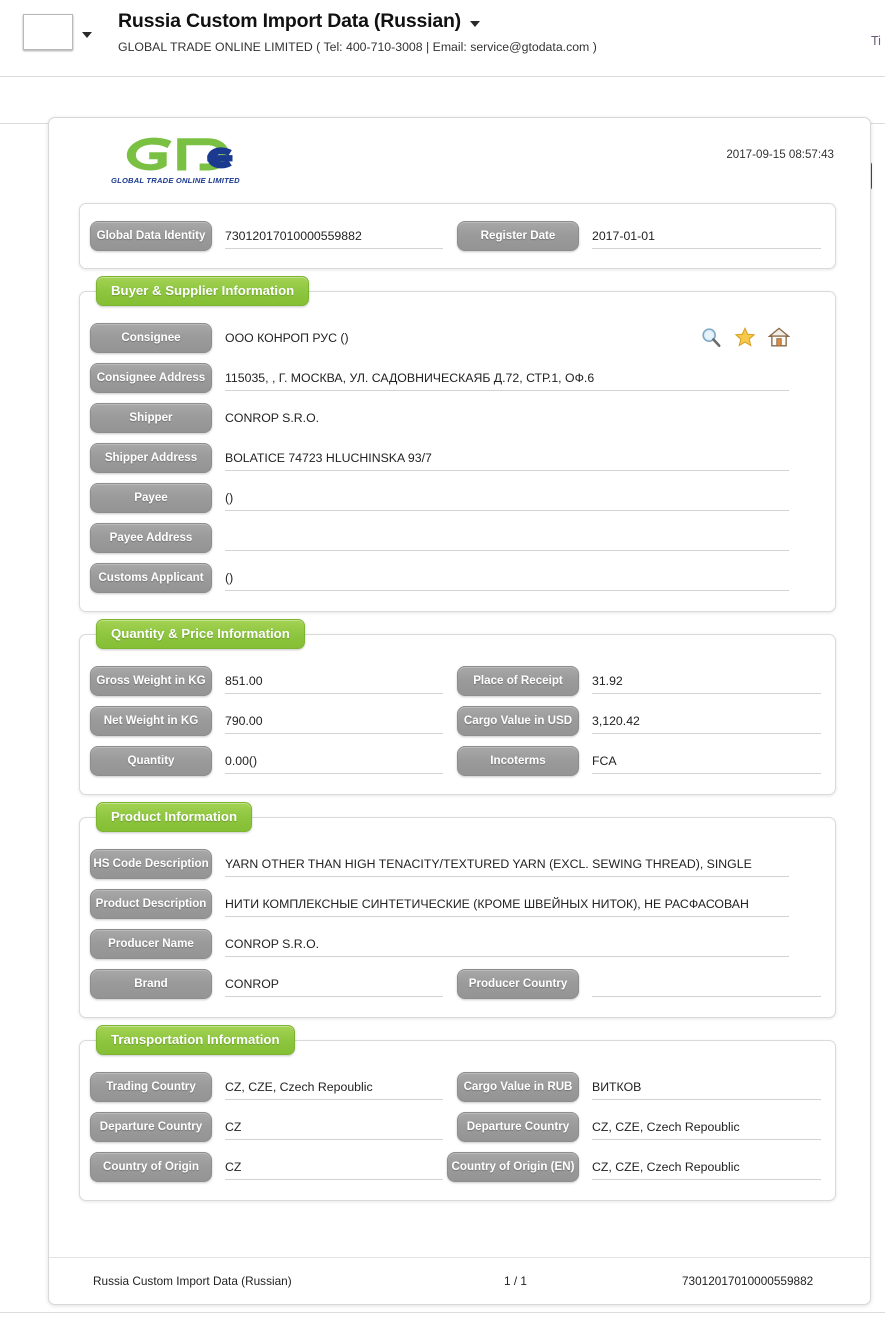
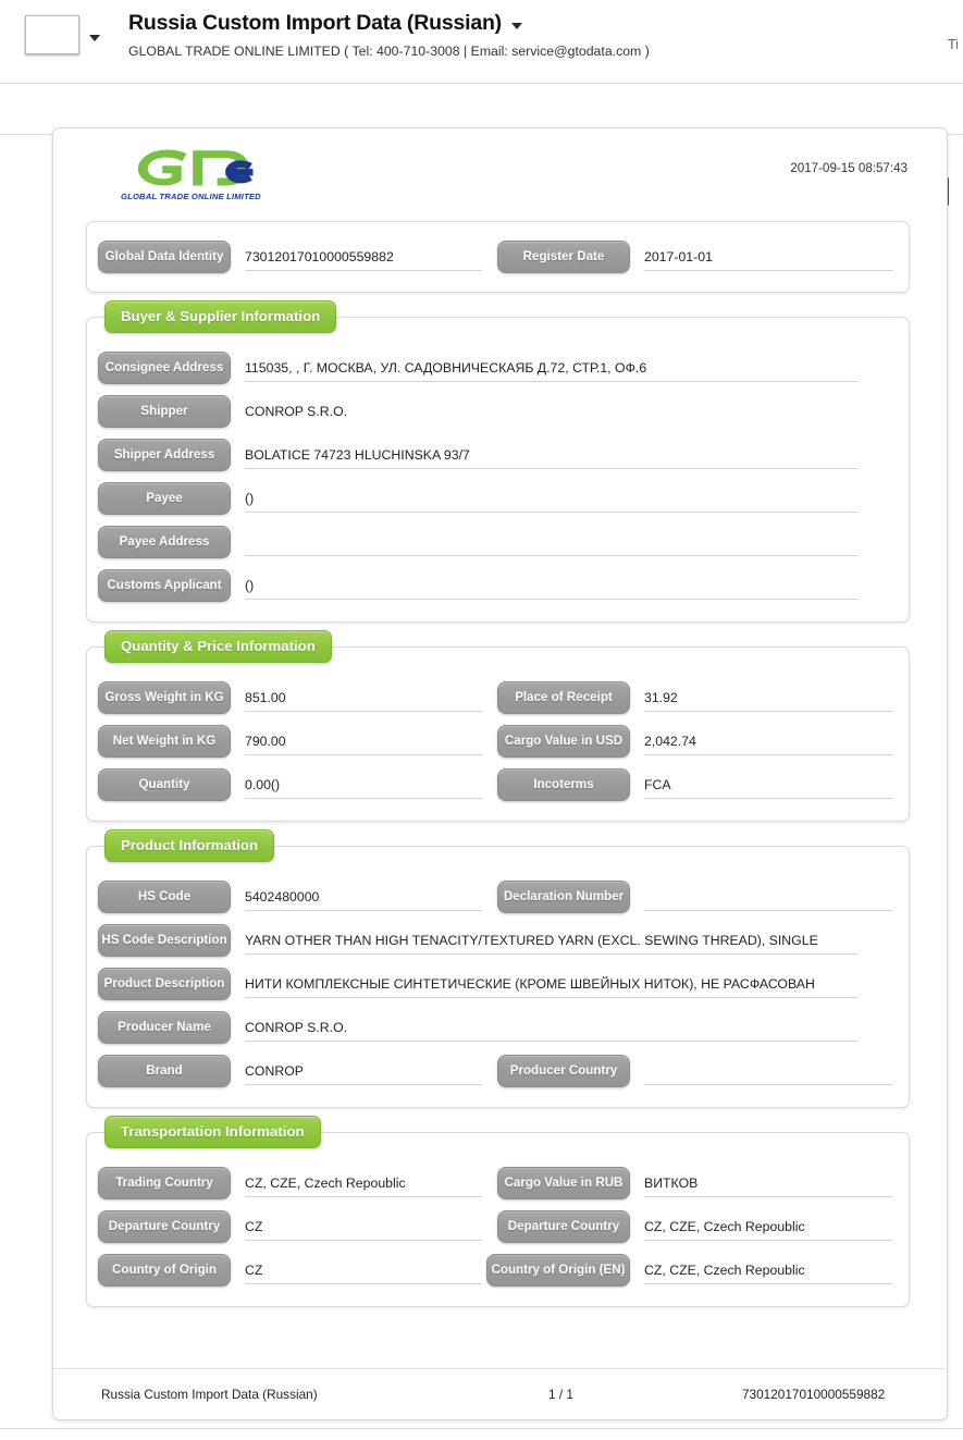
  Russia Custom Import Data (Russian)
  GLOBAL TRADE ONLINE LIMITED ( Tel: 400-710-3008 | Email: service@gtodata.com )
  Ti
  GLOBAL TRADE ONLINE LIMITED
  2017-09-15 08:57:43
  Global Data Identity
  73012017010000559882
  Register Date
  2017-01-01
  Buyer & Supplier Information
- Consignee
- OOO КОНРОП РУС ()
  Consignee Address
  115035, , Г. МОСКВА, УЛ. САДОВНИЧЕСКАЯБ Д.72, СТР.1, ОФ.6
  Shipper
  CONROP S.R.O.
  Shipper Address
  BOLATICE 74723 HLUCHINSKA 93/7
  Payee
  ()
  Payee Address
  Customs Applicant
  ()
  Quantity & Price Information
  Gross Weight in KG
  851.00
  Place of Receipt
  31.92
  Net Weight in KG
  790.00
  Cargo Value in USD
- 3,120.42
+ 2,042.74
  Quantity
  0.00()
  Incoterms
  FCA
  Product Information
+ HS Code
+ 5402480000
+ Declaration Number
  HS Code Description
  YARN OTHER THAN HIGH TENACITY/TEXTURED YARN (EXCL. SEWING THREAD), SINGLE
  Product Description
  НИТИ КОМПЛЕКСНЫЕ СИНТЕТИЧЕСКИЕ (КРОМЕ ШВЕЙНЫХ НИТОК), НЕ РАСФАСОВАН
  Producer Name
  CONROP S.R.O.
  Brand
  CONROP
  Producer Country
  Transportation Information
  Trading Country
  CZ, CZE, Czech Repoublic
  Cargo Value in RUB
  ВИТКОВ
  Departure Country
  CZ
  Departure Country
  CZ, CZE, Czech Repoublic
  Country of Origin
  CZ
  Country of Origin (EN)
  CZ, CZE, Czech Repoublic
  Russia Custom Import Data (Russian)
  1 / 1
  73012017010000559882
